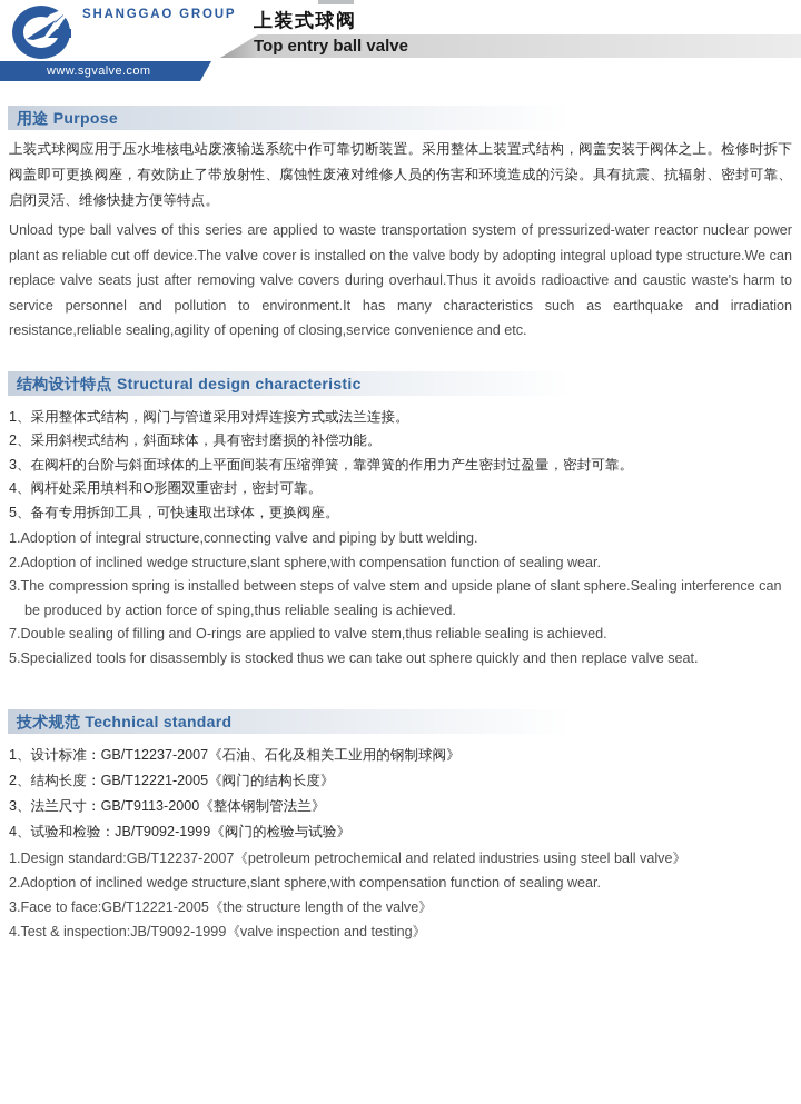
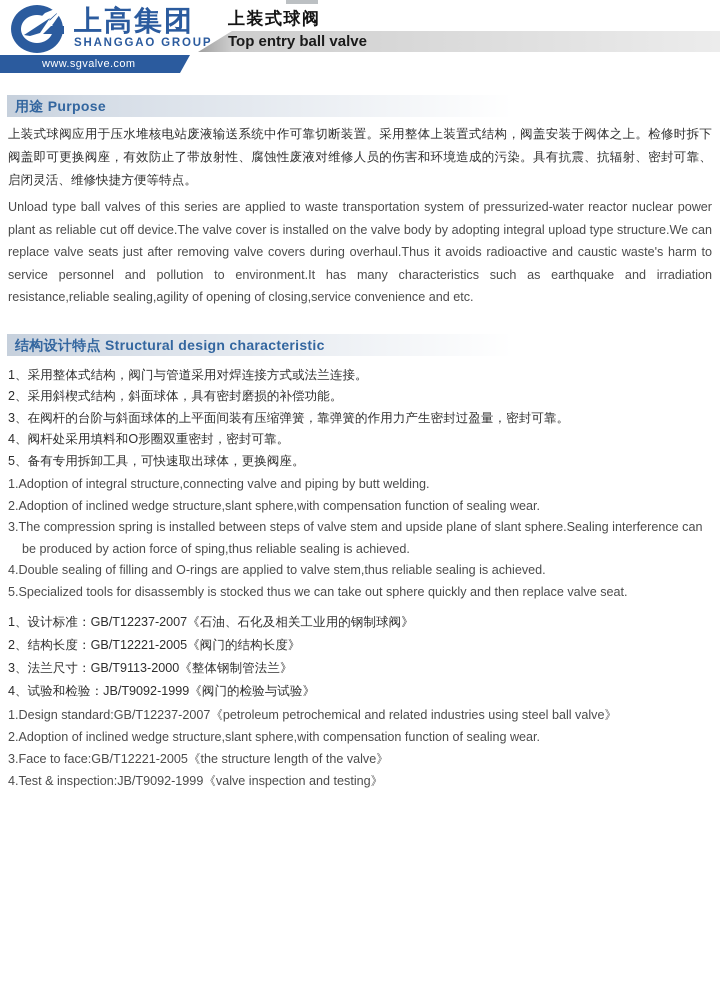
+ 上高集团
  SHANGGAO GROUP
  上装式球阀
  Top entry ball valve
  www.sgvalve.com
  用途 Purpose
  上装式球阀应用于压水堆核电站废液输送系统中作可靠切断装置。采用整体上装置式结构，阀盖安装于阀体之上。检修时拆下阀盖即可更换阀座，有效防止了带放射性、腐蚀性废液对维修人员的伤害和环境造成的污染。具有抗震、抗辐射、密封可靠、启闭灵活、维修快捷方便等特点。
  Unload type ball valves of this series are applied to waste transportation system of pressurized-water reactor nuclear power plant as reliable cut off device.The valve cover is installed on the valve body by adopting integral upload type structure.We can replace valve seats just after removing valve covers during overhaul.Thus it avoids radioactive and caustic waste's harm to service personnel and pollution to environment.It has many characteristics such as earthquake and irradiation resistance,reliable sealing,agility of opening of closing,service convenience and etc.
  结构设计特点 Structural design characteristic
  1、采用整体式结构，阀门与管道采用对焊连接方式或法兰连接。
  2、采用斜楔式结构，斜面球体，具有密封磨损的补偿功能。
  3、在阀杆的台阶与斜面球体的上平面间装有压缩弹簧，靠弹簧的作用力产生密封过盈量，密封可靠。
  4、阀杆处采用填料和O形圈双重密封，密封可靠。
  5、备有专用拆卸工具，可快速取出球体，更换阀座。
  1.Adoption of integral structure,connecting valve and piping by butt welding.
  2.Adoption of inclined wedge structure,slant sphere,with compensation function of sealing wear.
  3.The compression spring is installed between steps of valve stem and upside plane of slant sphere.Sealing interference can be produced by action force of sping,thus reliable sealing is achieved.
- 7.Double sealing of filling and O-rings are applied to valve stem,thus reliable sealing is achieved.
+ 4.Double sealing of filling and O-rings are applied to valve stem,thus reliable sealing is achieved.
  5.Specialized tools for disassembly is stocked thus we can take out sphere quickly and then replace valve seat.
- 技术规范 Technical standard
  1、设计标准：GB/T12237-2007《石油、石化及相关工业用的钢制球阀》
  2、结构长度：GB/T12221-2005《阀门的结构长度》
  3、法兰尺寸：GB/T9113-2000《整体钢制管法兰》
  4、试验和检验：JB/T9092-1999《阀门的检验与试验》
  1.Design standard:GB/T12237-2007《petroleum petrochemical and related industries using steel ball valve》
  2.Adoption of inclined wedge structure,slant sphere,with compensation function of sealing wear.
  3.Face to face:GB/T12221-2005《the structure length of the valve》
  4.Test & inspection:JB/T9092-1999《valve inspection and testing》
